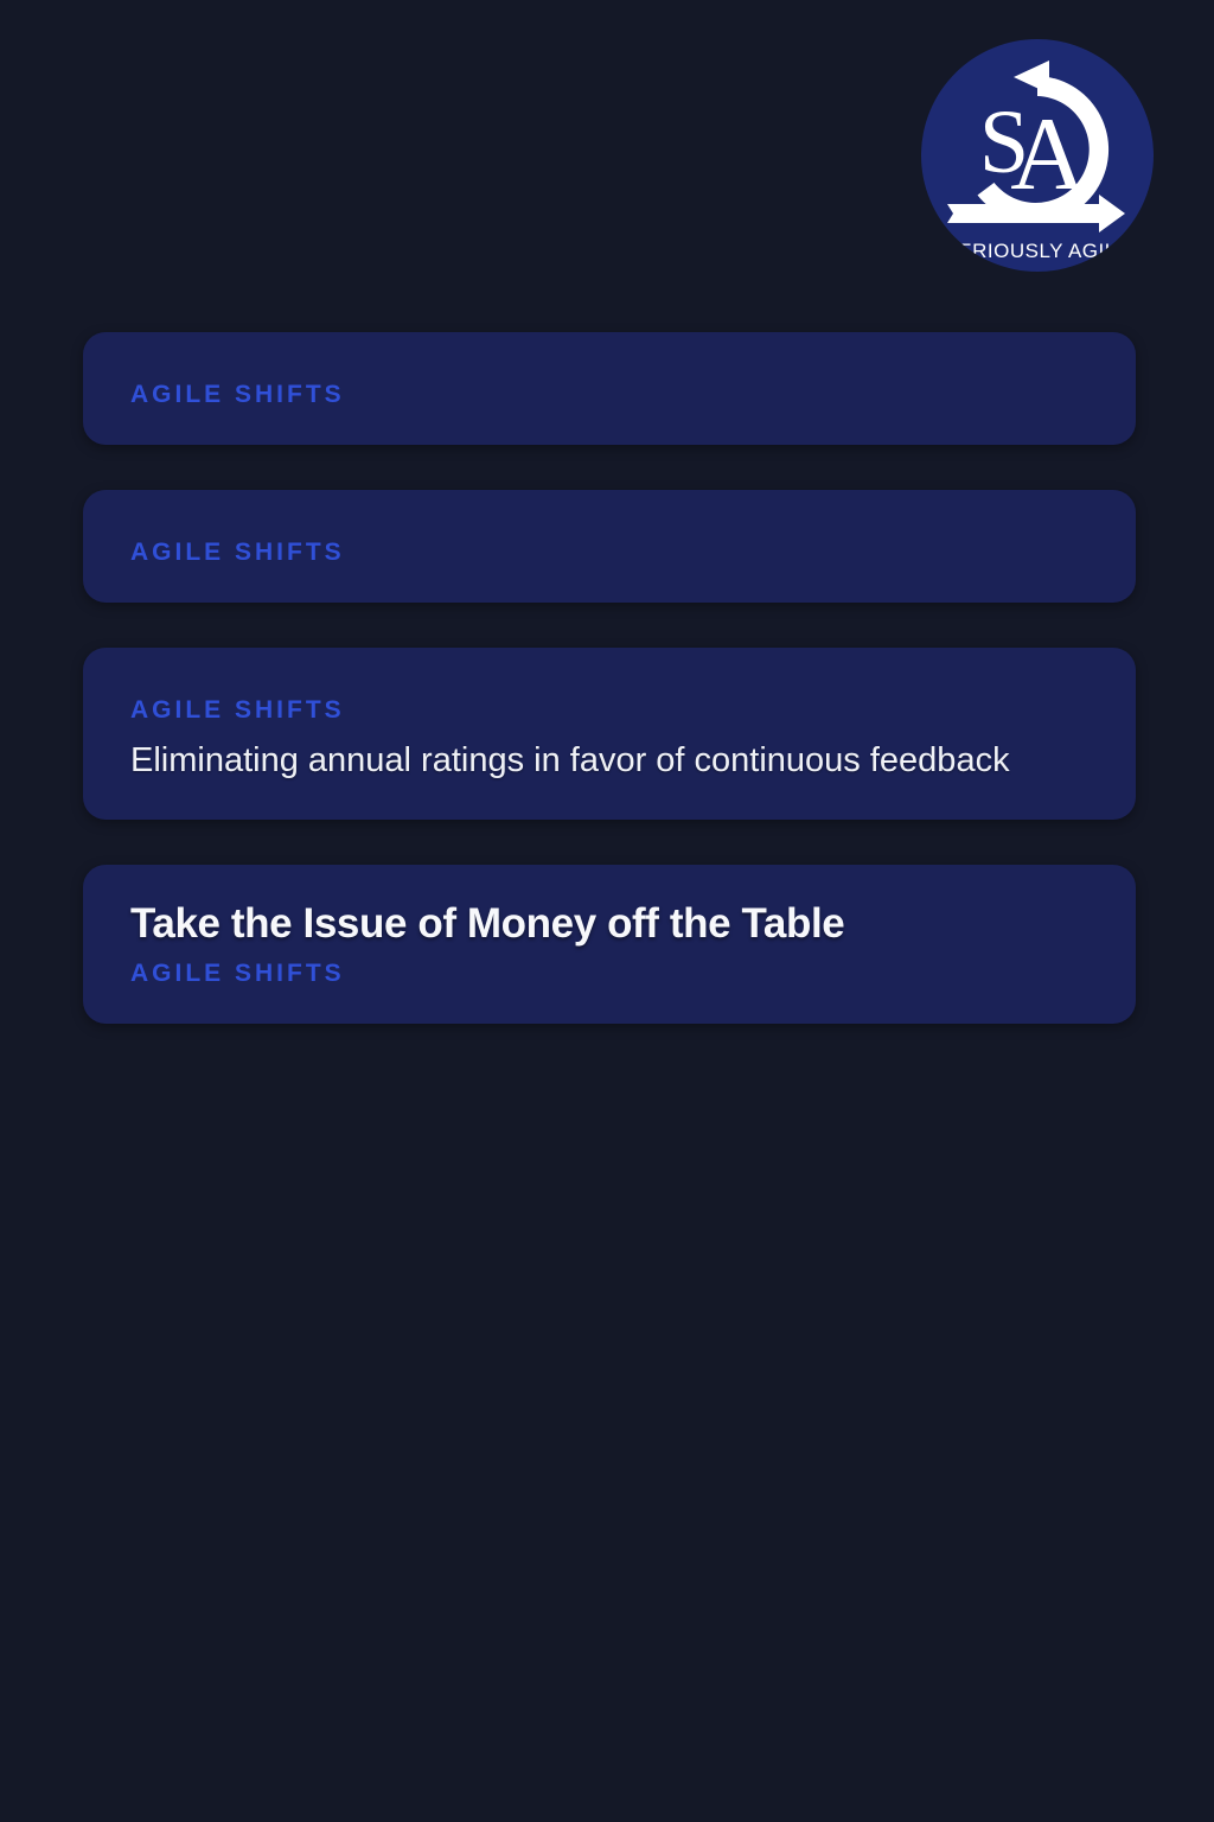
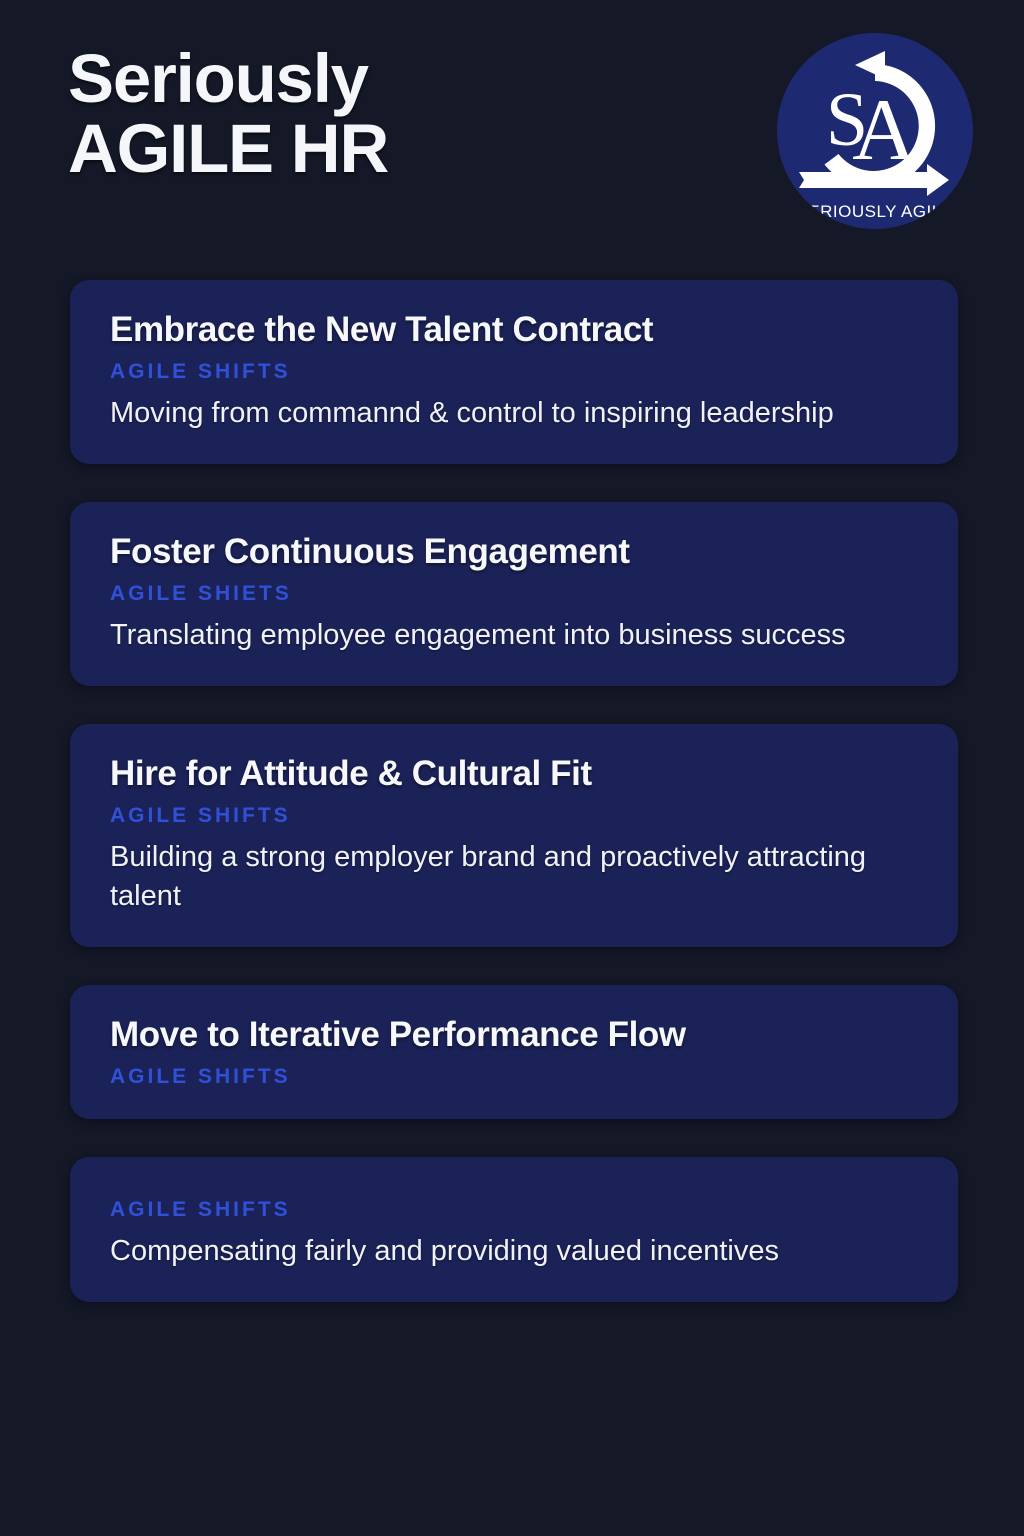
+ Seriously
+ AGILE HR
  S
  A
  RIOUSLY AGI
+ Embrace the New Talent Contract
  AGILE SHIFTS
+ Moving from commannd & control to inspiring leadership
+ Foster Continuous Engagement
+ AGILE SHIETS
+ Translating employee engagement into business success
+ Hire for Attitude & Cultural Fit
  AGILE SHIFTS
+ Building a strong employer brand and proactively attracting talent
+ Move to Iterative Performance Flow
  AGILE SHIFTS
- Eliminating annual ratings in favor of continuous feedback
- Take the Issue of Money off the Table
  AGILE SHIFTS
+ Compensating fairly and providing valued incentives
